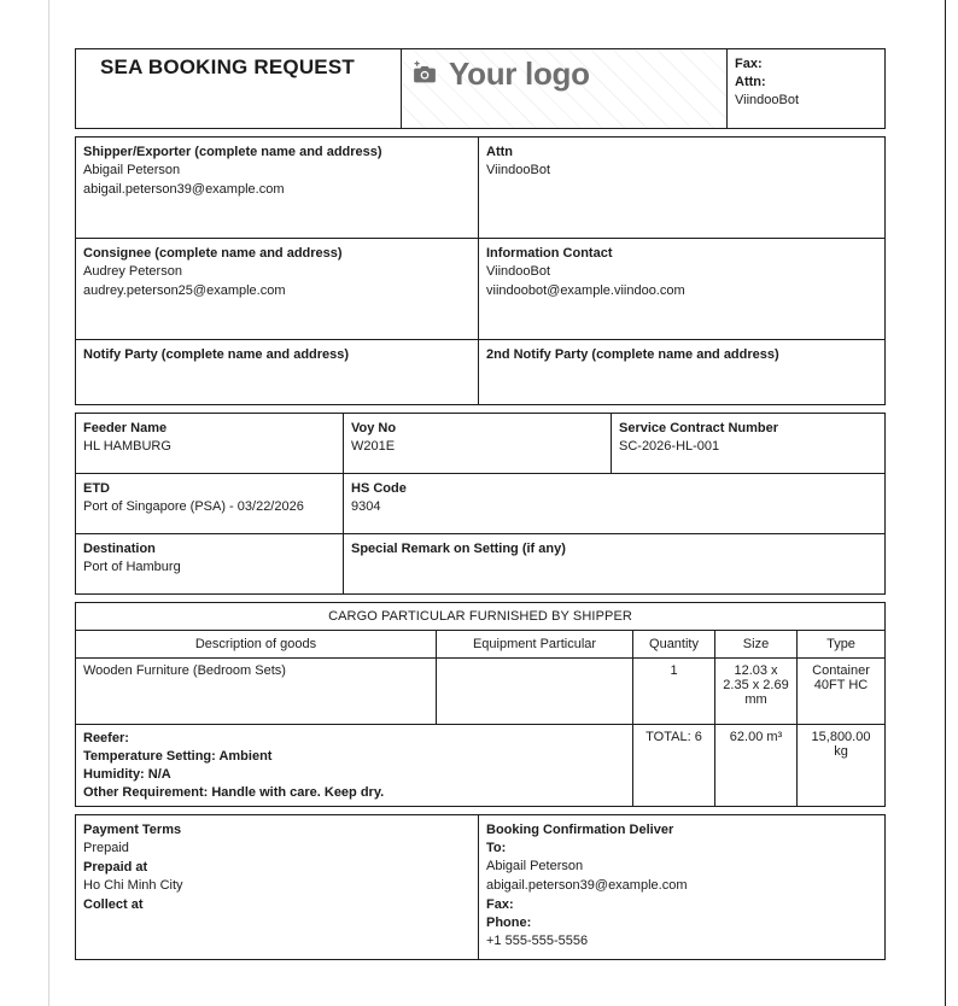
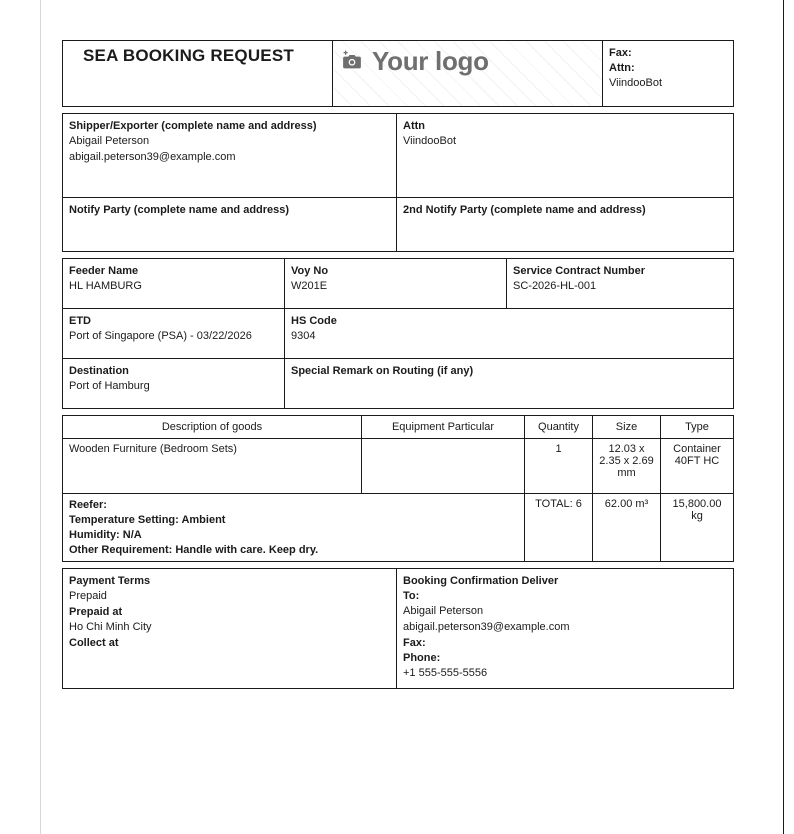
  SEA BOOKING REQUEST	Your logo	Fax: Attn: ViindooBot
  Shipper/Exporter (complete name and address) Abigail Peterson abigail.peterson39@example.com	Attn ViindooBot
- Consignee (complete name and address) Audrey Peterson audrey.peterson25@example.com	Information Contact ViindooBot viindoobot@example.viindoo.com
  Notify Party (complete name and address)	2nd Notify Party (complete name and address)
  Feeder Name HL HAMBURG	Voy No W201E	Service Contract Number SC-2026-HL-001
  ETD Port of Singapore (PSA) - 03/22/2026	HS Code 9304
- Destination Port of Hamburg	Special Remark on Setting (if any)
+ Destination Port of Hamburg	Special Remark on Routing (if any)
- CARGO PARTICULAR FURNISHED BY SHIPPER
  Description of goods	Equipment Particular	Quantity	Size	Type
  Wooden Furniture (Bedroom Sets)		1	12.03 x 2.35 x 2.69 mm	Container 40FT HC
  Reefer: Temperature Setting: Ambient Humidity: N/A Other Requirement: Handle with care. Keep dry.	TOTAL: 6	62.00 m³	15,800.00 kg
  Payment Terms Prepaid Prepaid at Ho Chi Minh City Collect at	Booking Confirmation Deliver To: Abigail Peterson abigail.peterson39@example.com Fax: Phone: +1 555-555-5556
